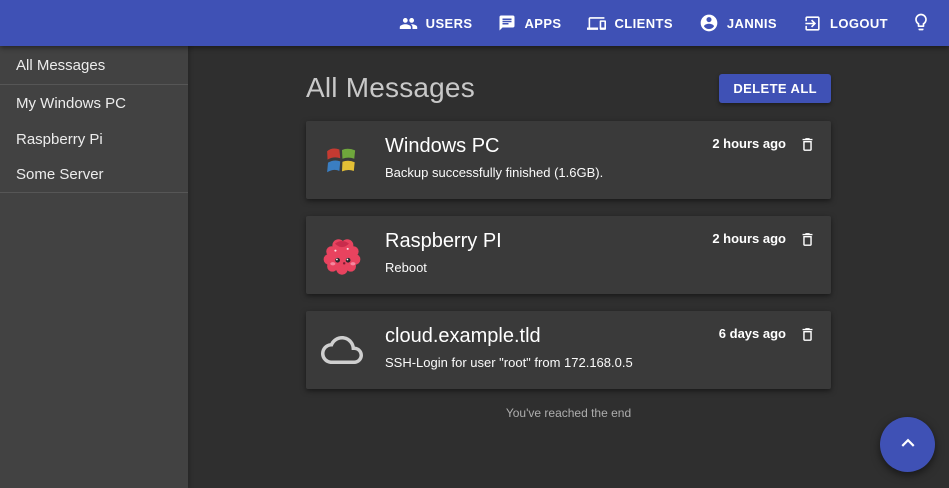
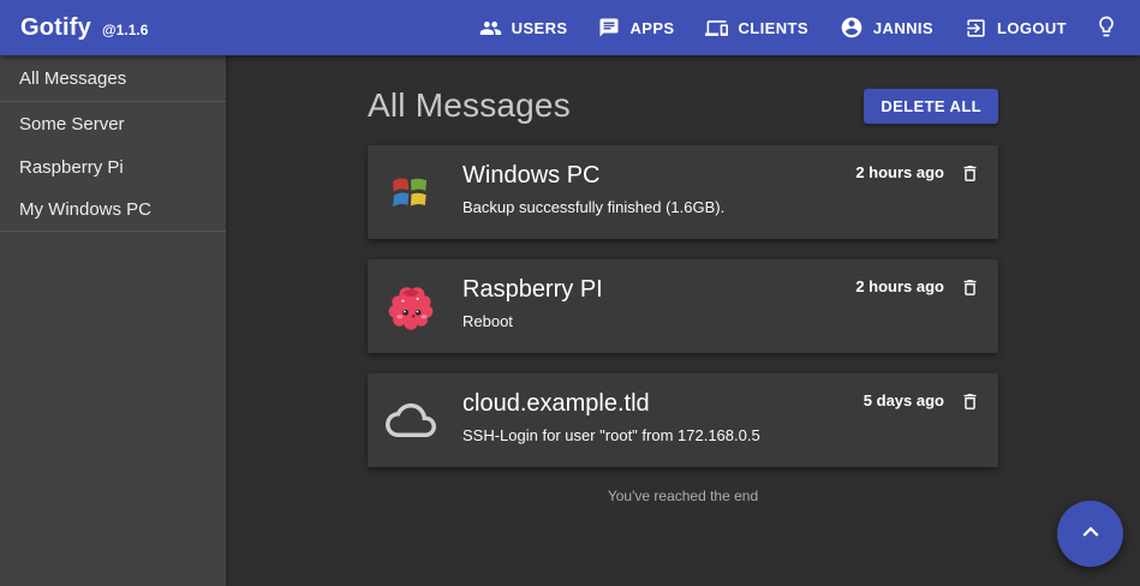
+ Gotify
+ @1.1.6
  USERS
  APPS
  CLIENTS
  JANNIS
  LOGOUT
  All Messages
- My Windows PC
+ Some Server
  Raspberry Pi
- Some Server
+ My Windows PC
  All Messages
  DELETE ALL
  Windows PC
  Backup successfully finished (1.6GB).
  2 hours ago
  Raspberry PI
  Reboot
  2 hours ago
  cloud.example.tld
  SSH-Login for user "root" from 172.168.0.5
- 6 days ago
+ 5 days ago
  You've reached the end
